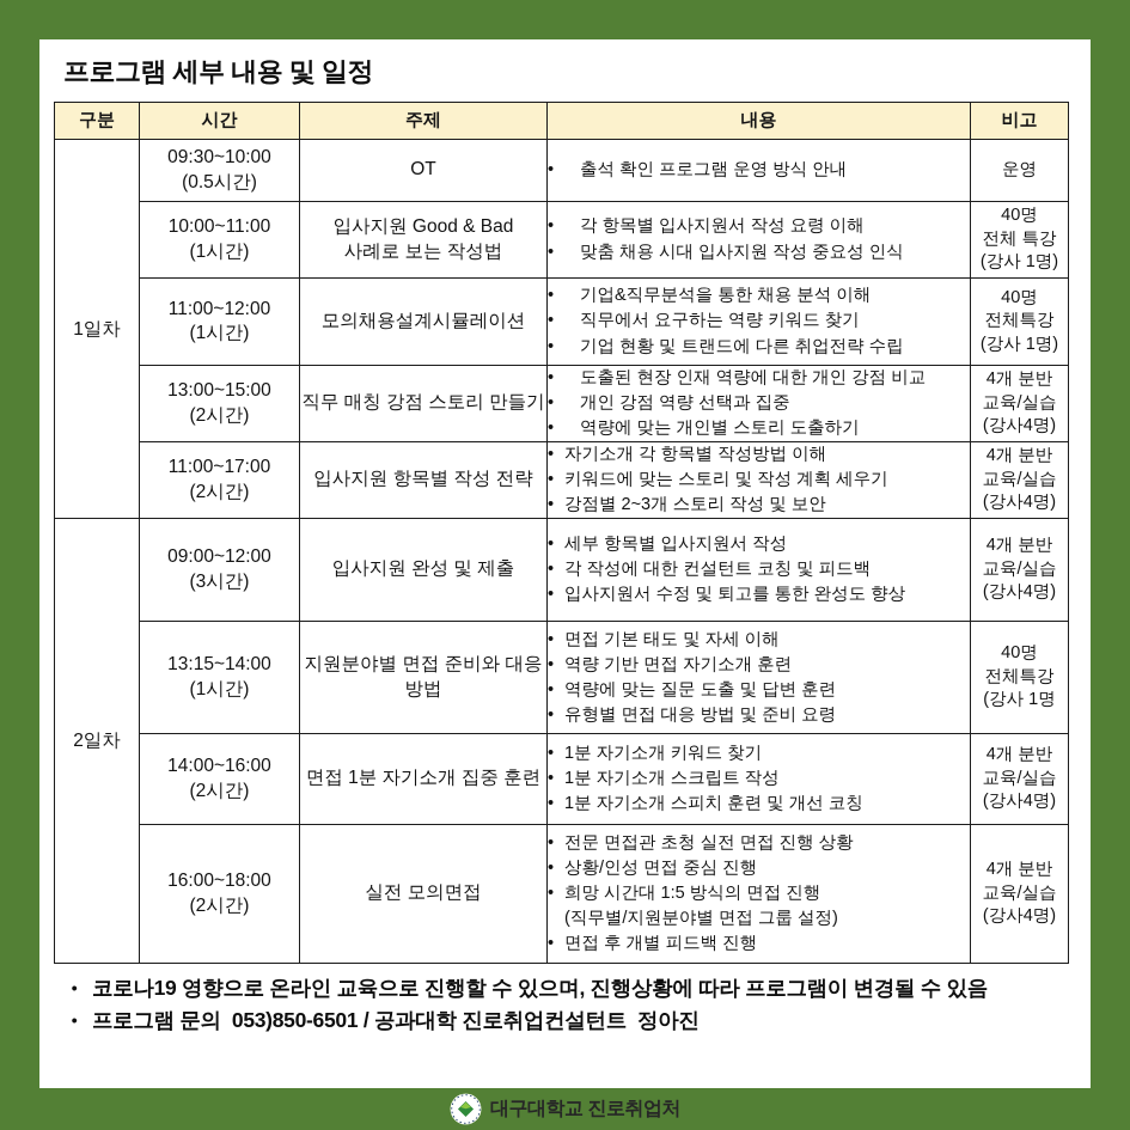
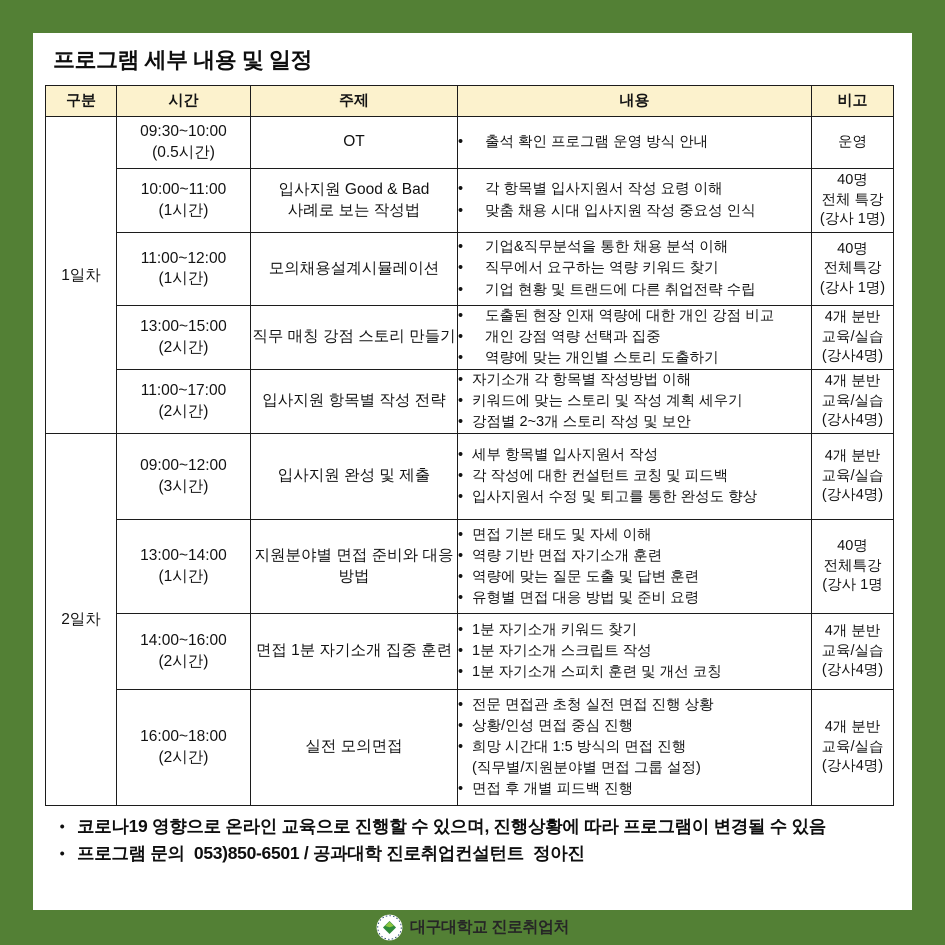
  프로그램 세부 내용 및 일정
  구분	시간	주제	내용	비고
  1일차	09:30~10:00 (0.5시간)	OT	• 출석 확인 프로그램 운영 방식 안내	운영
  10:00~11:00 (1시간)	입사지원 Good & Bad 사례로 보는 작성법	• 각 항목별 입사지원서 작성 요령 이해• 맞춤 채용 시대 입사지원 작성 중요성 인식	40명 전체 특강 (강사 1명)
  11:00~12:00 (1시간)	모의채용설계시뮬레이션	• 기업&직무분석을 통한 채용 분석 이해• 직무에서 요구하는 역량 키워드 찾기• 기업 현황 및 트랜드에 다른 취업전략 수립	40명 전체특강 (강사 1명)
  13:00~15:00 (2시간)	직무 매칭 강점 스토리 만들기	• 도출된 현장 인재 역량에 대한 개인 강점 비교• 개인 강점 역량 선택과 집중• 역량에 맞는 개인별 스토리 도출하기	4개 분반 교육/실습 (강사4명)
  11:00~17:00 (2시간)	입사지원 항목별 작성 전략	• 자기소개 각 항목별 작성방법 이해• 키워드에 맞는 스토리 및 작성 계획 세우기• 강점별 2~3개 스토리 작성 및 보안	4개 분반 교육/실습 (강사4명)
  2일차	09:00~12:00 (3시간)	입사지원 완성 및 제출	• 세부 항목별 입사지원서 작성• 각 작성에 대한 컨설턴트 코칭 및 피드백• 입사지원서 수정 및 퇴고를 통한 완성도 향상	4개 분반 교육/실습 (강사4명)
- 13:15~14:00 (1시간)	지원분야별 면접 준비와 대응 방법	• 면접 기본 태도 및 자세 이해• 역량 기반 면접 자기소개 훈련• 역량에 맞는 질문 도출 및 답변 훈련• 유형별 면접 대응 방법 및 준비 요령	40명 전체특강 (강사 1명
+ 13:00~14:00 (1시간)	지원분야별 면접 준비와 대응 방법	• 면접 기본 태도 및 자세 이해• 역량 기반 면접 자기소개 훈련• 역량에 맞는 질문 도출 및 답변 훈련• 유형별 면접 대응 방법 및 준비 요령	40명 전체특강 (강사 1명
  14:00~16:00 (2시간)	면접 1분 자기소개 집중 훈련	• 1분 자기소개 키워드 찾기• 1분 자기소개 스크립트 작성• 1분 자기소개 스피치 훈련 및 개선 코칭	4개 분반 교육/실습 (강사4명)
  16:00~18:00 (2시간)	실전 모의면접	• 전문 면접관 초청 실전 면접 진행 상황• 상황/인성 면접 중심 진행• 희망 시간대 1:5 방식의 면접 진행 (직무별/지원분야별 면접 그룹 설정)• 면접 후 개별 피드백 진행	4개 분반 교육/실습 (강사4명)
  •
  코로나19 영향으로 온라인 교육으로 진행할 수 있으며, 진행상황에 따라 프로그램이 변경될 수 있음
  •
  프로그램 문의 053)850-6501 / 공과대학 진로취업컨설턴트 정아진
  대구대학교 진로취업처
